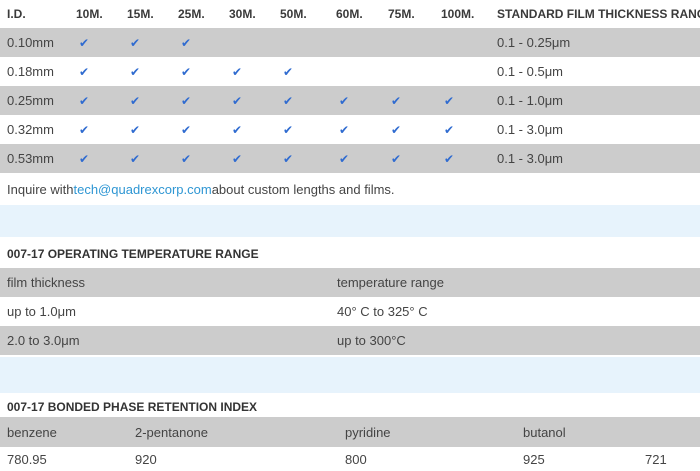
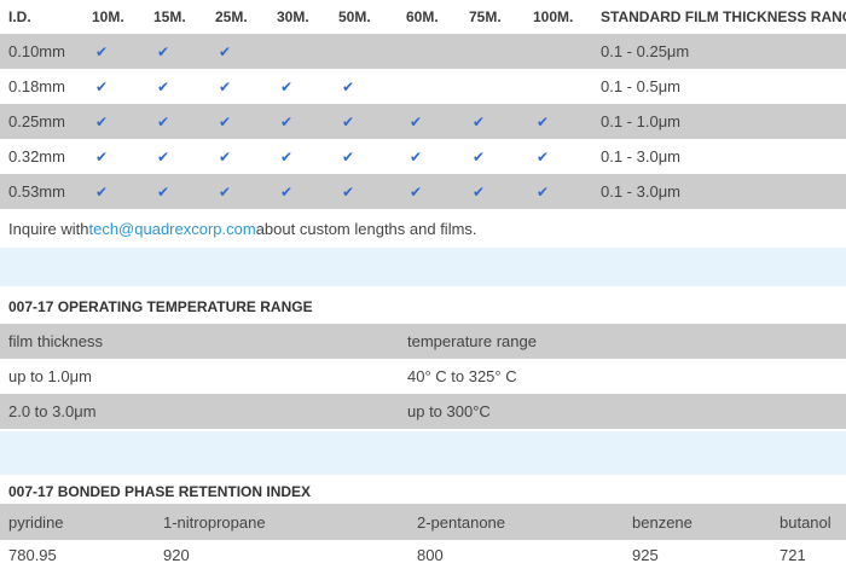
  I.D.
  10M.
  15M.
  25M.
  30M.
  50M.
  60M.
  75M.
  100M.
  STANDARD FILM THICKNESS RAN
  0.10mm
  ✔
  ✔
  ✔
  0.1 - 0.25μm
  0.18mm
  ✔
  ✔
  ✔
  ✔
  ✔
  0.1 - 0.5μm
  0.25mm
  ✔
  ✔
  ✔
  ✔
  ✔
  ✔
  ✔
  ✔
  0.1 - 1.0μm
  0.32mm
  ✔
  ✔
  ✔
  ✔
  ✔
  ✔
  ✔
  ✔
  0.1 - 3.0μm
  0.53mm
  ✔
  ✔
  ✔
  ✔
  ✔
  ✔
  ✔
  ✔
  0.1 - 3.0μm
  Inquire with
  tech@quadrexcorp.com
  about custom lengths and films.
  007-17 OPERATING TEMPERATURE RANGE
  film thickness
  temperature range
  up to 1.0μm
  40° C to 325° C
  2.0 to 3.0μm
  up to 300°C
  007-17 BONDED PHASE RETENTION INDEX
- benzene
+ pyridine
+ 1-nitropropane
  2-pentanone
- pyridine
+ benzene
  butanol
  780.95
  920
  800
  925
  721
